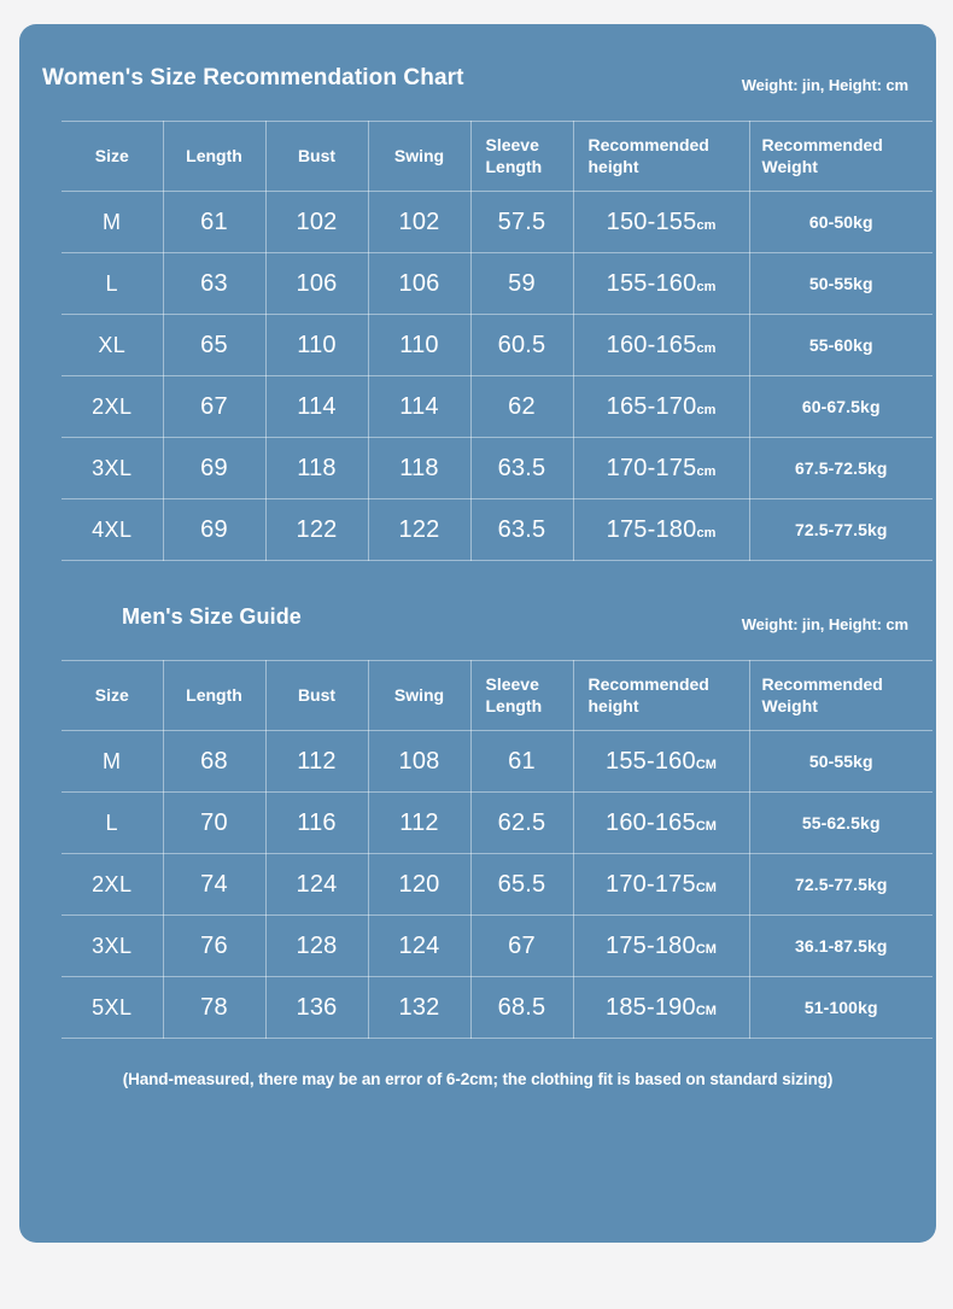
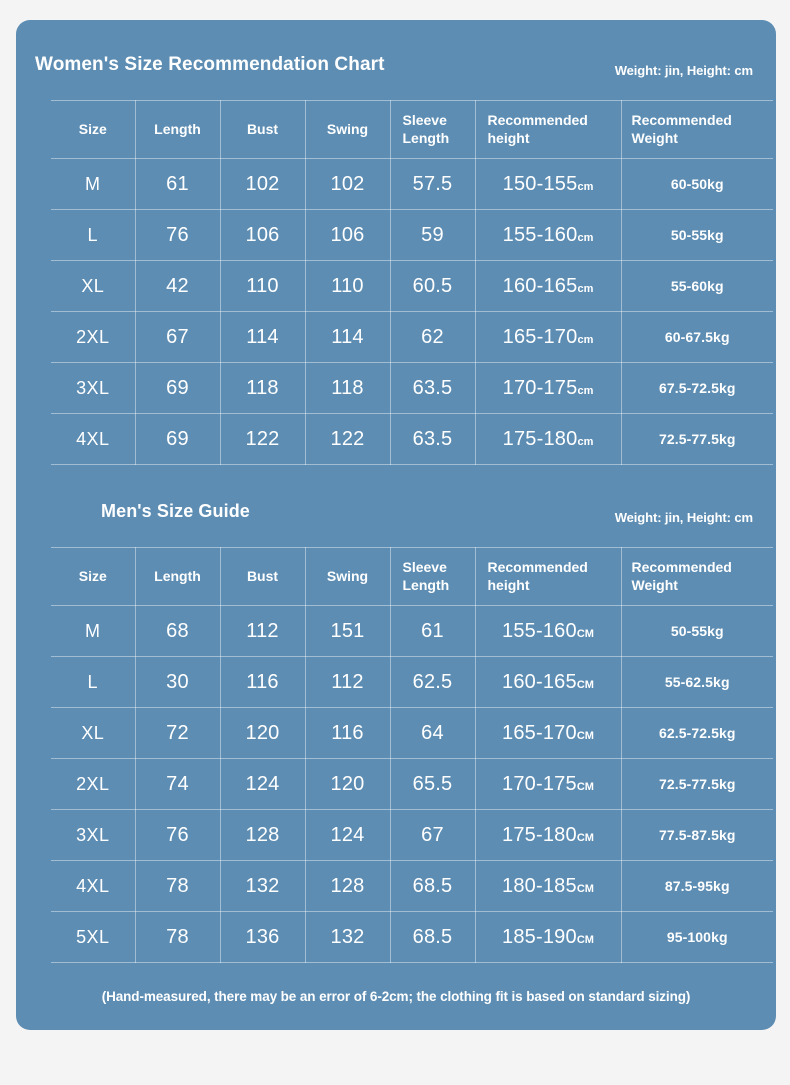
  Women's Size Recommendation Chart
  Weight: jin, Height: cm
  Size	Length	Bust	Swing	Sleeve Length	Recommended height	Recommended Weight
  M	61	102	102	57.5	150-155cm	60-50kg
- L	63	106	106	59	155-160cm	50-55kg
+ L	76	106	106	59	155-160cm	50-55kg
- XL	65	110	110	60.5	160-165cm	55-60kg
+ XL	42	110	110	60.5	160-165cm	55-60kg
  2XL	67	114	114	62	165-170cm	60-67.5kg
  3XL	69	118	118	63.5	170-175cm	67.5-72.5kg
  4XL	69	122	122	63.5	175-180cm	72.5-77.5kg
  Men's Size Guide
  Weight: jin, Height: cm
  Size	Length	Bust	Swing	Sleeve Length	Recommended height	Recommended Weight
- M	68	112	108	61	155-160CM	50-55kg
+ M	68	112	151	61	155-160CM	50-55kg
- L	70	116	112	62.5	160-165CM	55-62.5kg
+ L	30	116	112	62.5	160-165CM	55-62.5kg
+ XL	72	120	116	64	165-170CM	62.5-72.5kg
  2XL	74	124	120	65.5	170-175CM	72.5-77.5kg
- 3XL	76	128	124	67	175-180CM	36.1-87.5kg
+ 3XL	76	128	124	67	175-180CM	77.5-87.5kg
+ 4XL	78	132	128	68.5	180-185CM	87.5-95kg
- 5XL	78	136	132	68.5	185-190CM	51-100kg
+ 5XL	78	136	132	68.5	185-190CM	95-100kg
  (Hand-measured, there may be an error of 6-2cm; the clothing fit is based on standard sizing)
